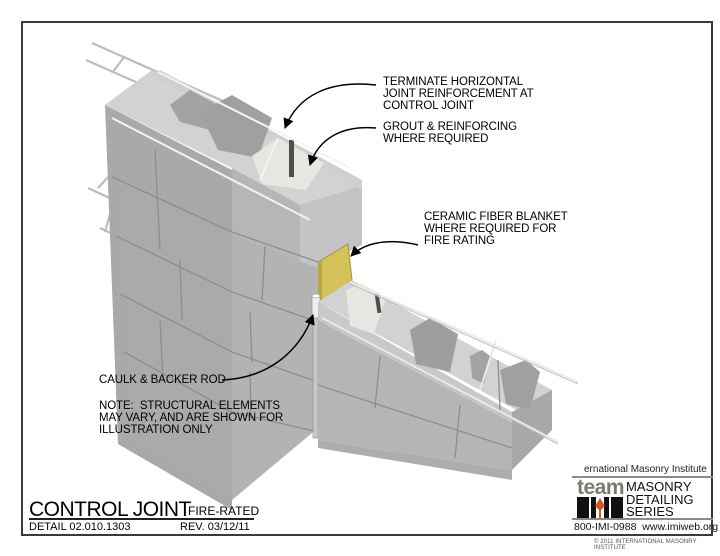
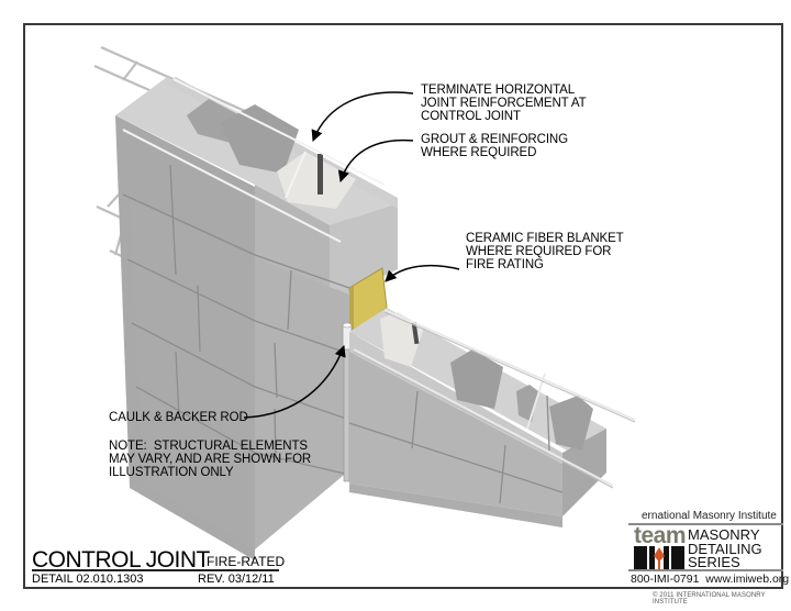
  TERMINATE HORIZONTAL
  JOINT REINFORCEMENT AT
  CONTROL JOINT
  GROUT & REINFORCING
  WHERE REQUIRED
  CERAMIC FIBER BLANKET
  WHERE REQUIRED FOR
  FIRE RATING
  CAULK & BACKER ROD
  NOTE: STRUCTURAL ELEMENTS
  MAY VARY, AND ARE SHOWN FOR
  ILLUSTRATION ONLY
  CONTROL JOINT
  FIRE-RATED
  DETAIL 02.010.1303
  REV. 03/12/11
  ernational Masonry Institute
  team
  MASONRY
  DETAILING
  SERIES
- 800-IMI-0988 www.imiweb.org
+ 800-IMI-0791 www.imiweb.org
